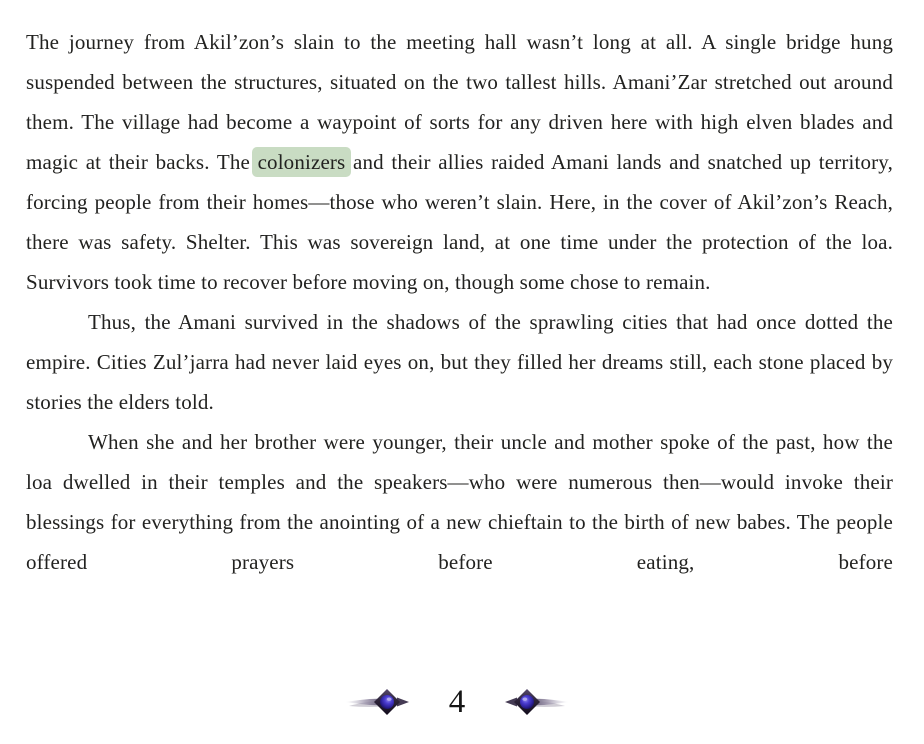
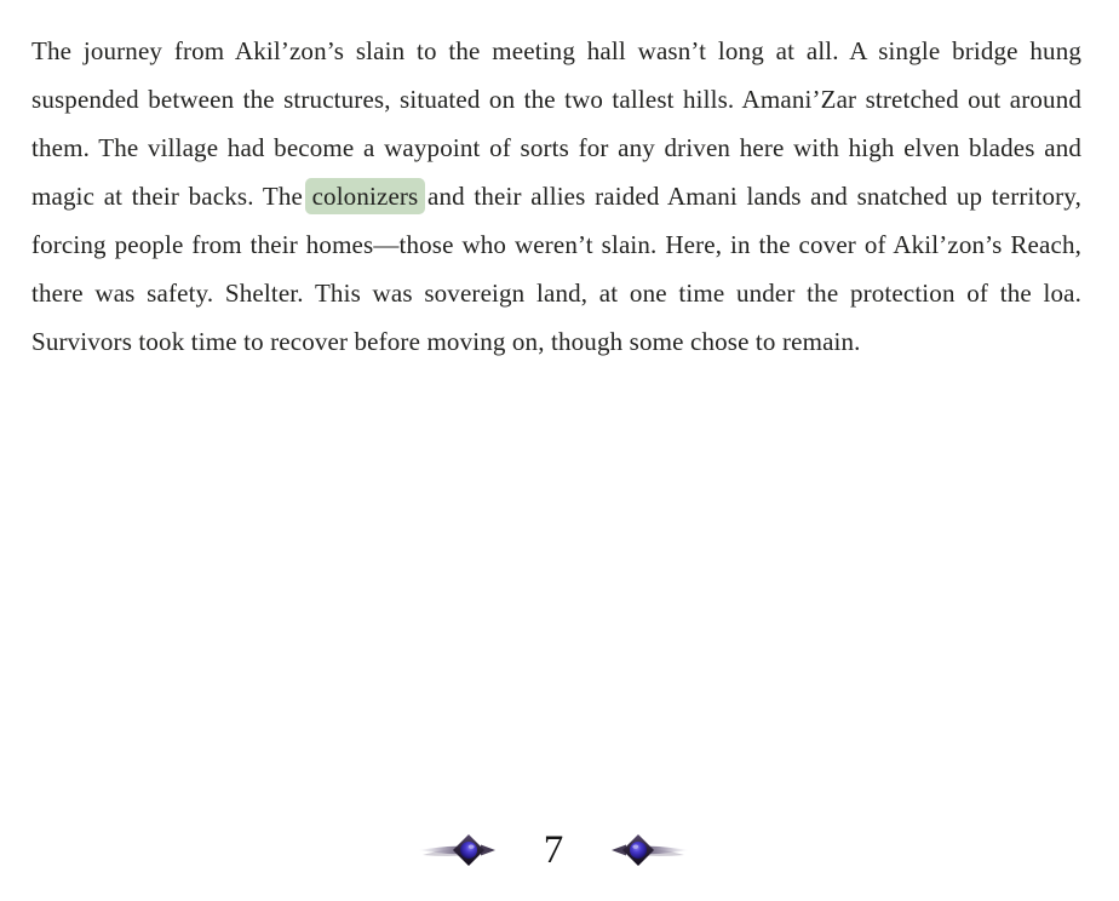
  The journey from Akil’zon’s slain to the meeting hall wasn’t long at all. A single bridge hung suspended between the structures, situated on the two tallest hills. Amani’Zar stretched out around them. The village had become a waypoint of sorts for any driven here with high elven blades and magic at their backs. The colonizers and their allies raided Amani lands and snatched up territory, forcing people from their homes—those who weren’t slain. Here, in the cover of Akil’zon’s Reach, there was safety. Shelter. This was sovereign land, at one time under the protection of the loa. Survivors took time to recover before moving on, though some chose to remain.
- Thus, the Amani survived in the shadows of the sprawling cities that had once dotted the empire. Cities Zul’jarra had never laid eyes on, but they filled her dreams still, each stone placed by stories the elders told.
- When she and her brother were younger, their uncle and mother spoke of the past, how the loa dwelled in their temples and the speakers—who were numerous then—would invoke their blessings for everything from the anointing of a new chieftain to the birth of new babes. The people offered prayers before eating, before
- 4
+ 7
